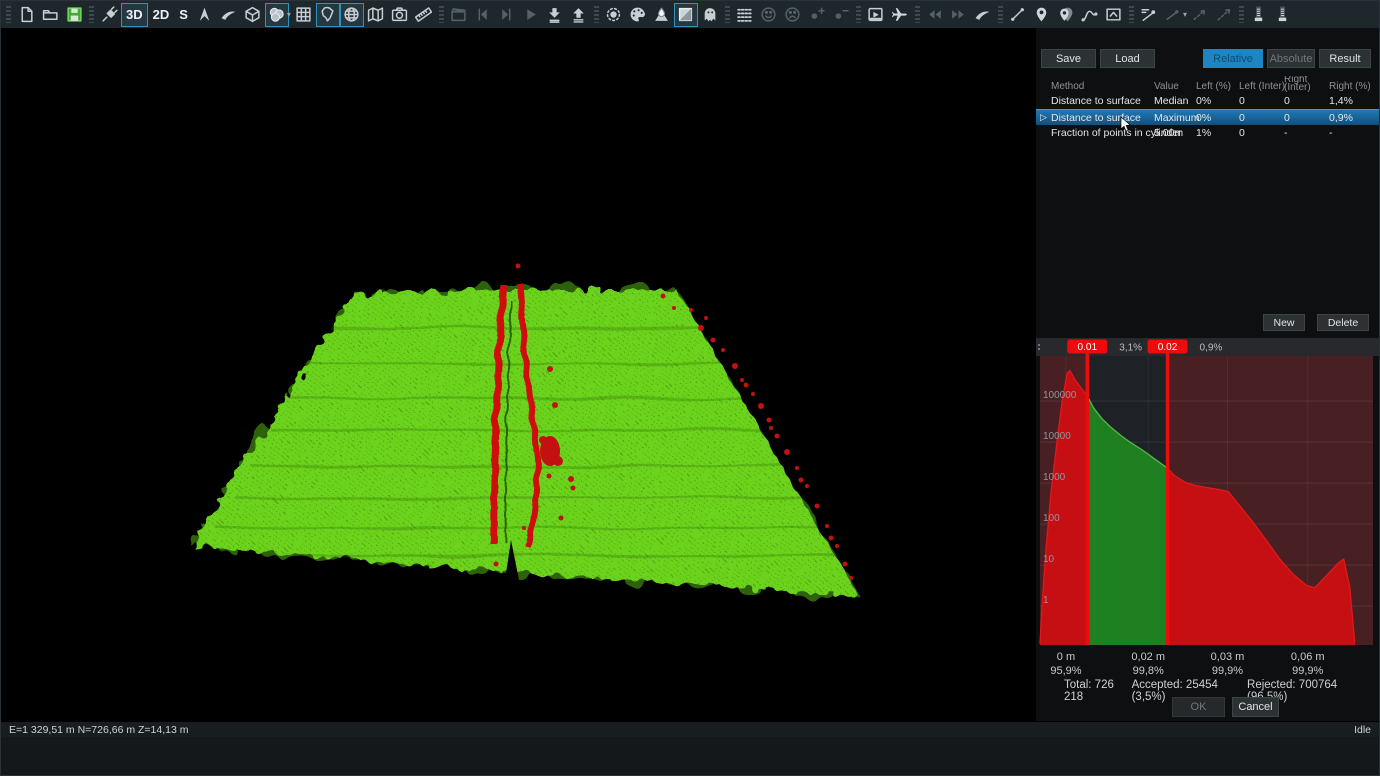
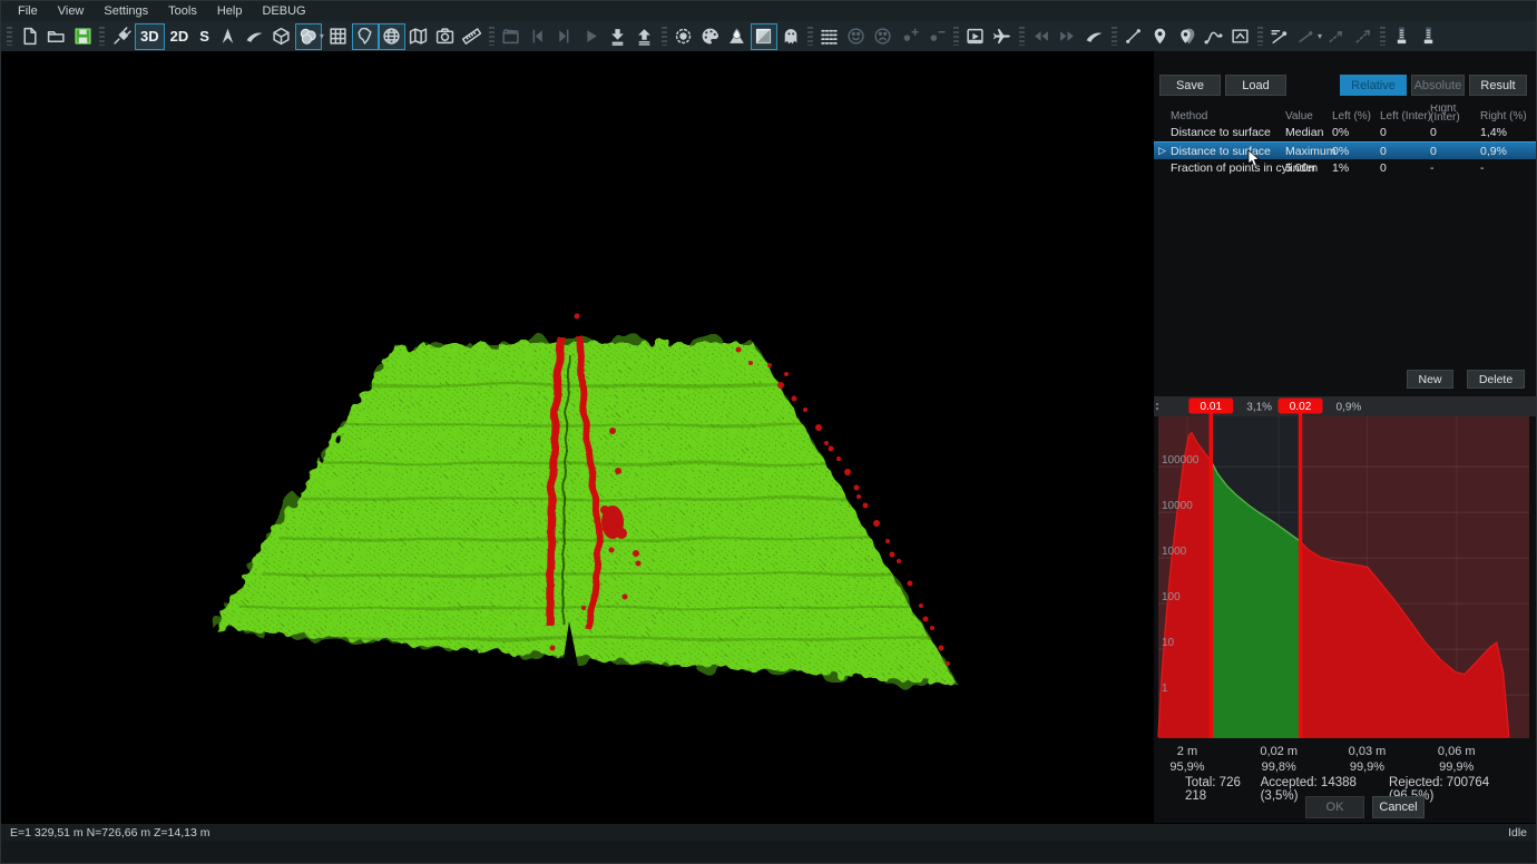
+ File
+ View
+ Settings
+ Tools
+ Help
+ DEBUG
  3D
  2D
  S
  ▾
  ▾
  Save
  Load
  Relative
  Absolute
  Result
  Method
  Value
  Left (%)
  Left (Inter)
  Right
  (Inter)
  Right (%)
  Distance to surface
  Median
  0%
  0
  0
  1,4%
  ▷
  Distance to surface
  Maximum
  0%
  0
  0
  0,9%
  Fraction of points in cy
  5.00m
  1%
  0
  -
  -
  New
  Delete
  1
  10
  100
  1000
  10000
  100000
  0.01
  3,1%
  0.02
  0,9%
- 0 m
+ 2 m
  95,9%
  0,02 m
  99,8%
  0,03 m
  99,9%
  0,06 m
  99,9%
  Total: 726 218
- Accepted: 25454 (3,5%)
+ Accepted: 14388 (3,5%)
  Rejected: 700764 )
  OK
  Cancel
  E=1 329,51 m N=726,66 m Z=14,13 m
  Idle
